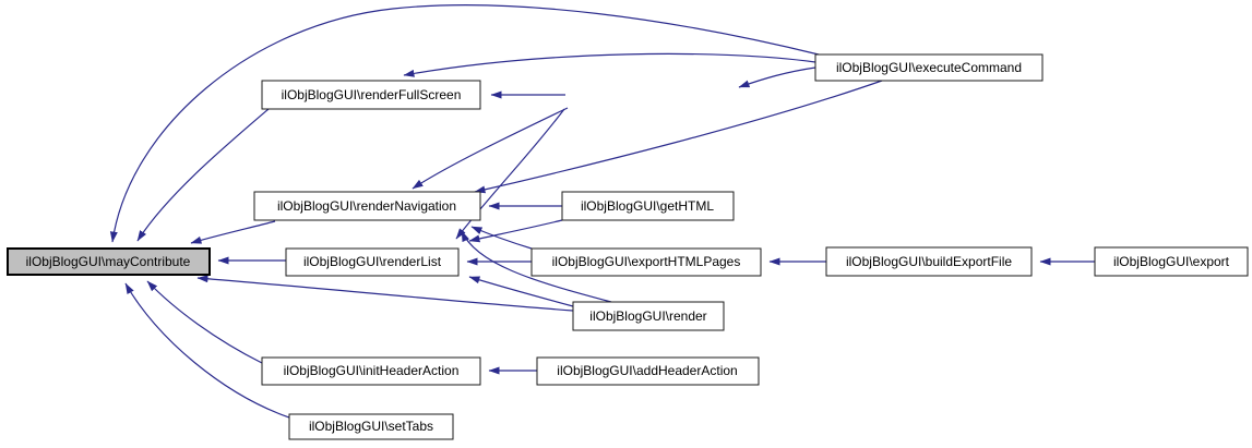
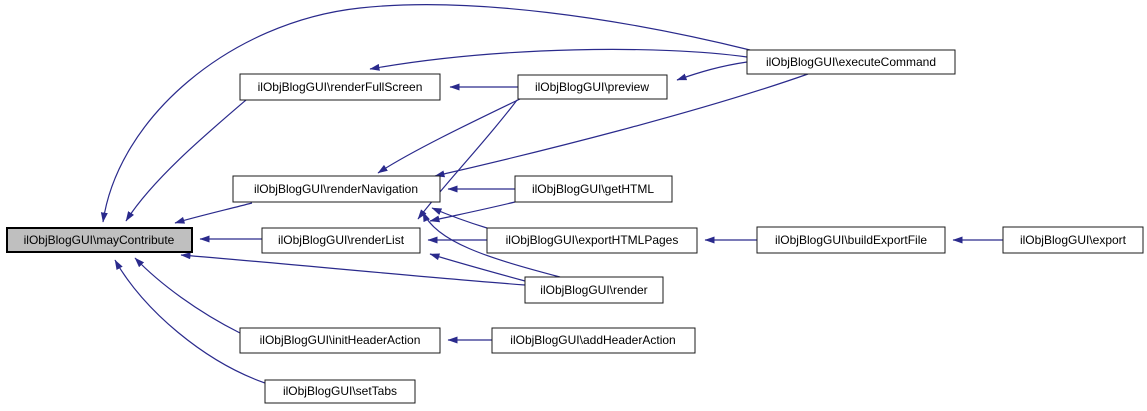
  ilObjBlogGUI\mayContribute
  ilObjBlogGUI\renderFullScreen
+ ilObjBlogGUI\preview
  ilObjBlogGUI\executeCommand
  ilObjBlogGUI\renderNavigation
  ilObjBlogGUI\getHTML
  ilObjBlogGUI\renderList
  ilObjBlogGUI\exportHTMLPages
  ilObjBlogGUI\render
  ilObjBlogGUI\buildExportFile
  ilObjBlogGUI\export
  ilObjBlogGUI\initHeaderAction
  ilObjBlogGUI\addHeaderAction
  ilObjBlogGUI\setTabs
